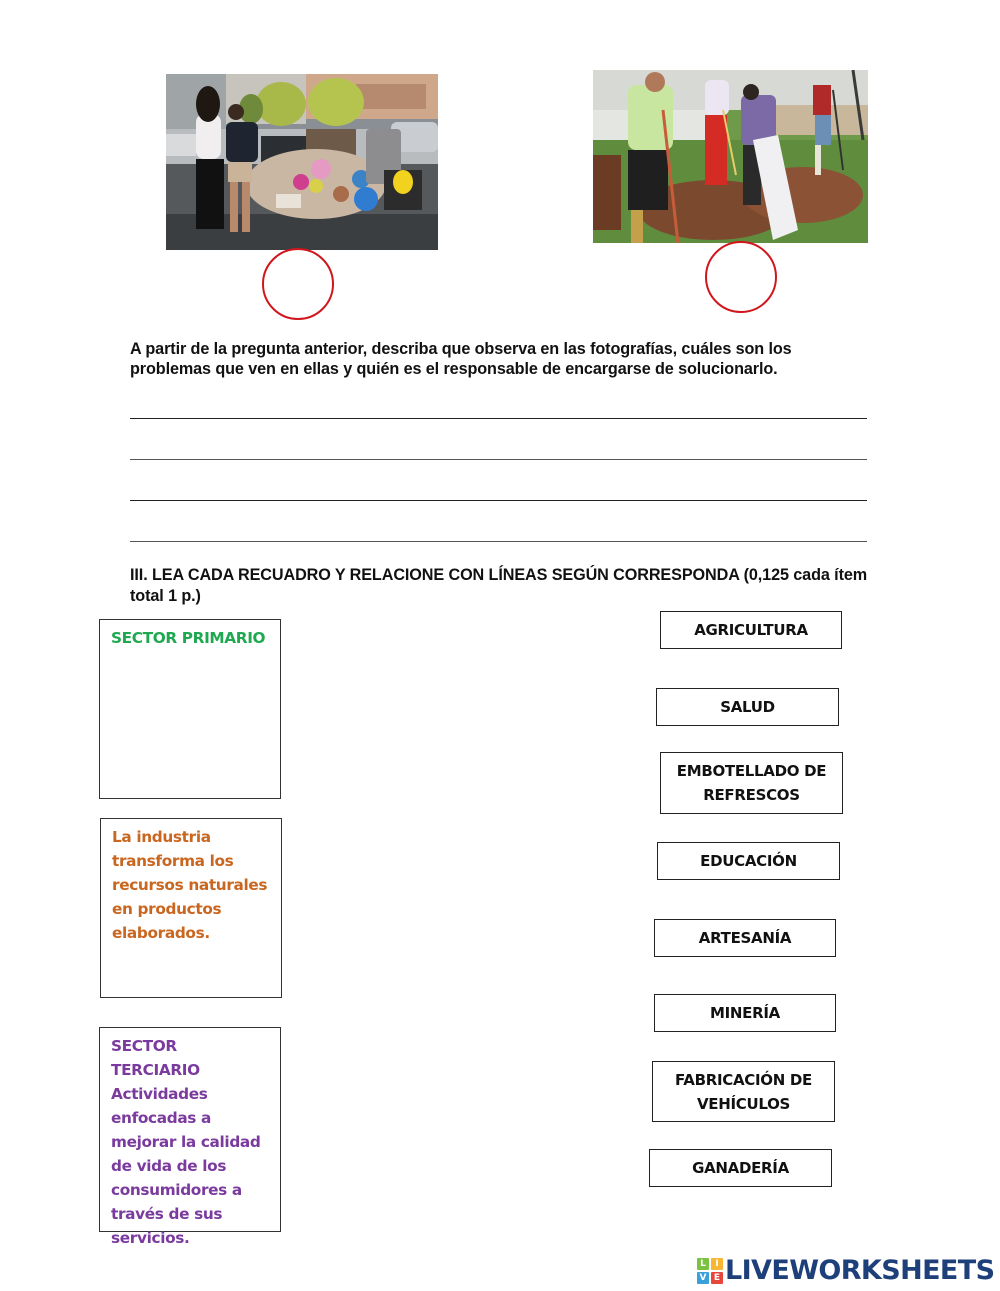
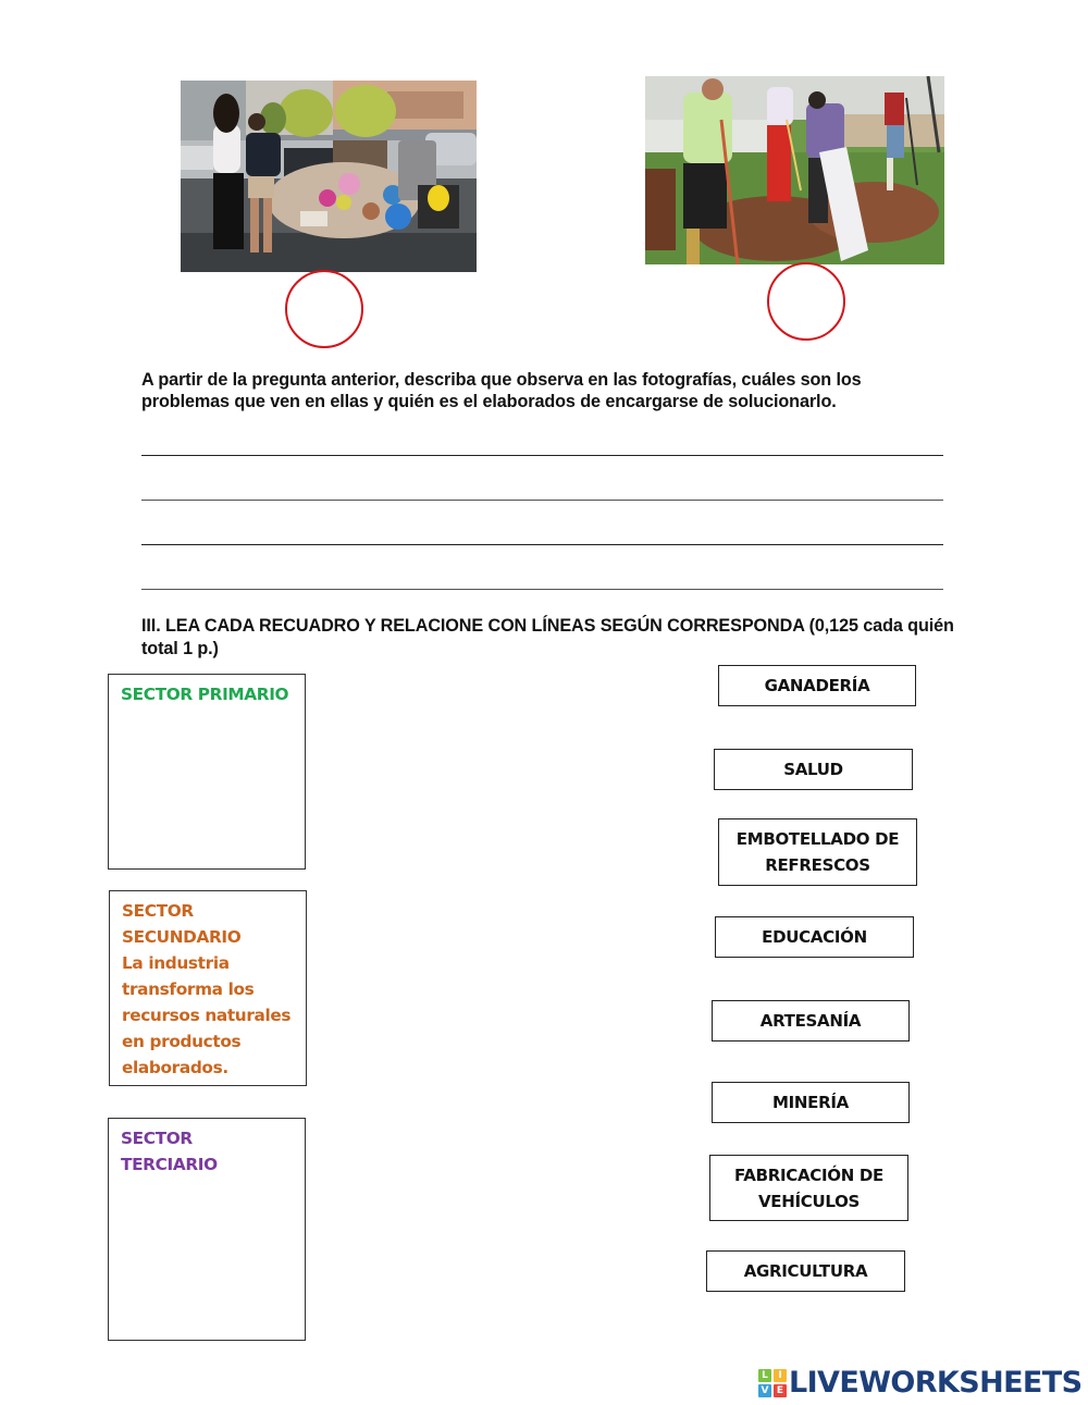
- A partir de la pregunta anterior, describa que observa en las fotografías, cuáles son los problemas que ven en ellas y quién es el responsable de encargarse de solucionarlo.
+ A partir de la pregunta anterior, describa que observa en las fotografías, cuáles son los problemas que ven en ellas y quién es el elaborados de encargarse de solucionarlo.
- III. LEA CADA RECUADRO Y RELACIONE CON LÍNEAS SEGÚN CORRESPONDA (0,125 cada ítem total 1 p.)
+ III. LEA CADA RECUADRO Y RELACIONE CON LÍNEAS SEGÚN CORRESPONDA (0,125 cada quién total 1 p.)
  SECTOR PRIMARIO
+ SECTOR SECUNDARIO
  La industria transforma los recursos naturales en productos elaborados.
  SECTOR TERCIARIO
- Actividades enfocadas a mejorar la calidad de vida de los consumidores a través de sus servicios.
- AGRICULTURA
+ GANADERÍA
  SALUD
  EMBOTELLADO DE REFRESCOS
  EDUCACIÓN
  ARTESANÍA
  MINERÍA
  FABRICACIÓN DE VEHÍCULOS
- GANADERÍA
+ AGRICULTURA
  L
  I
  V
  E
  LIVEWORKSHEETS
